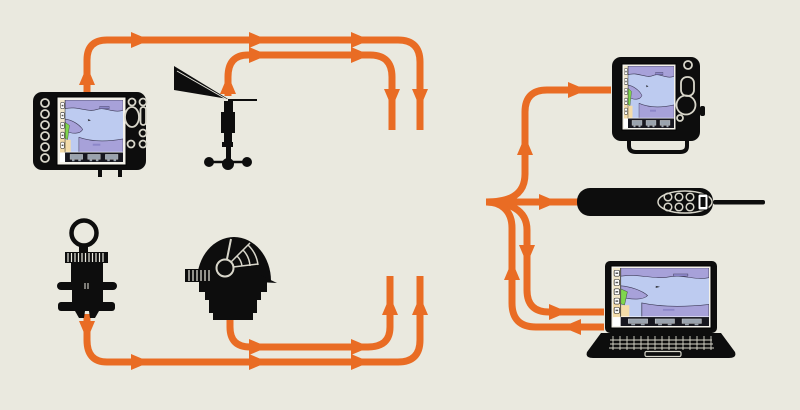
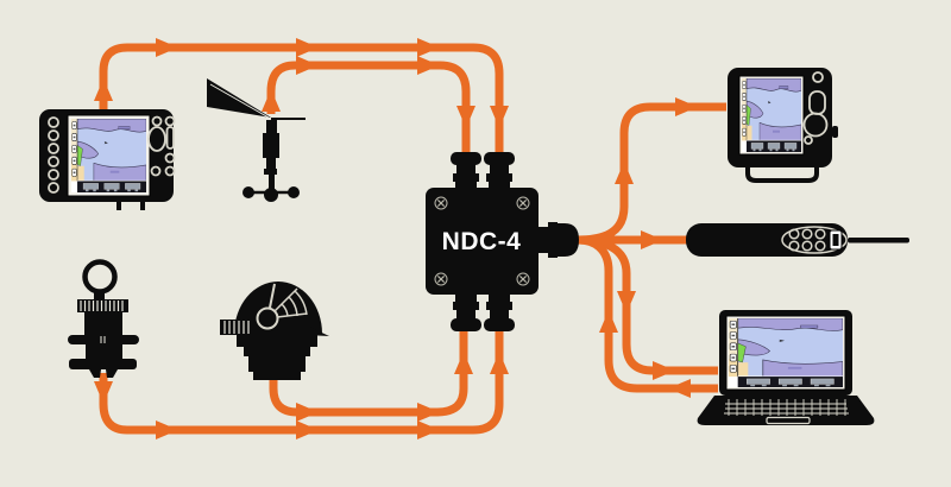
+ NDC-4
